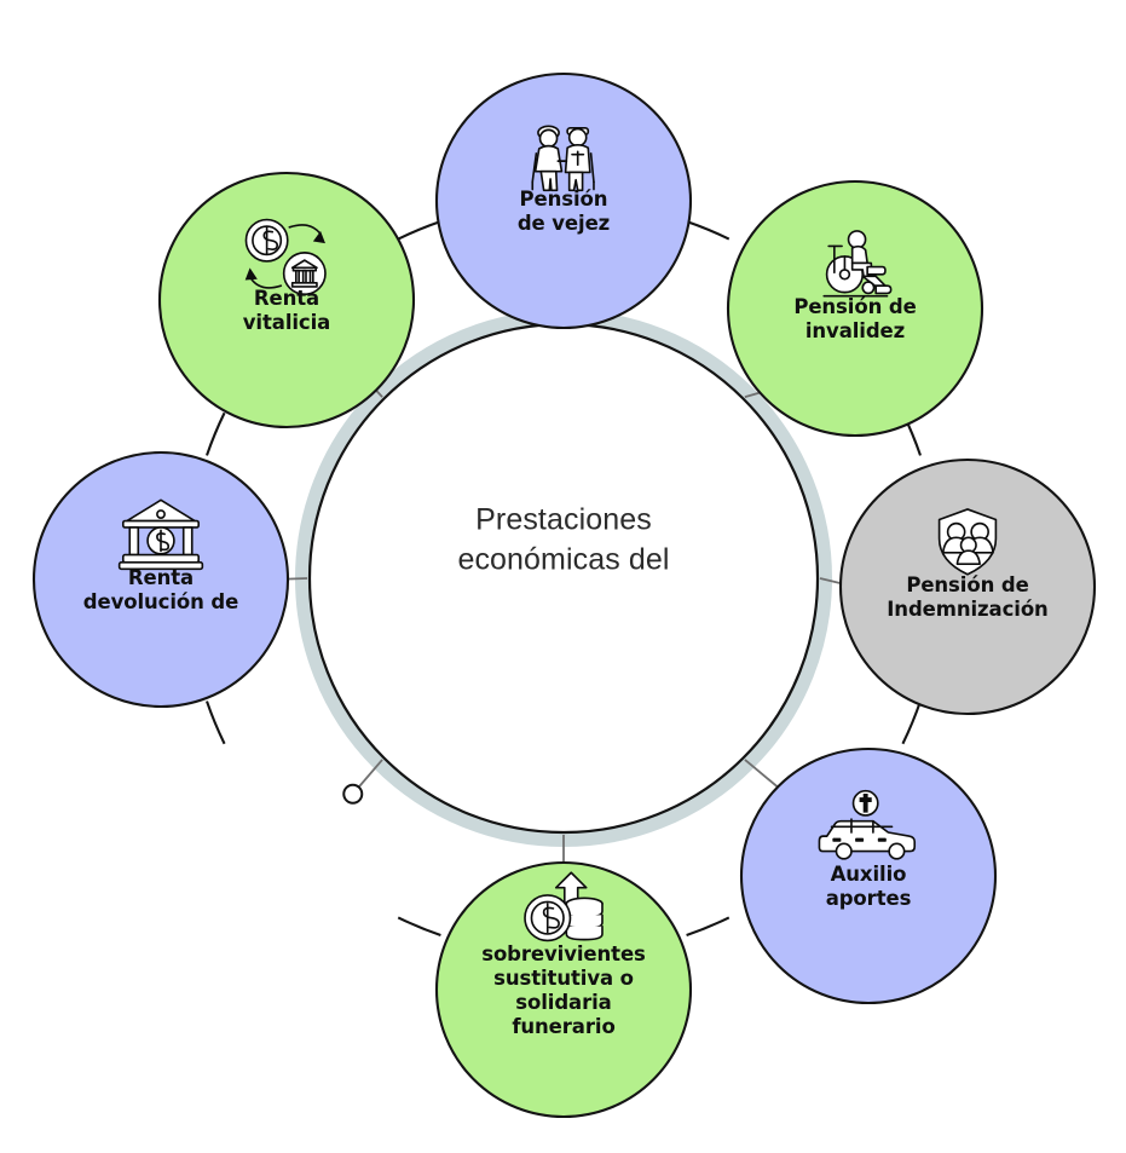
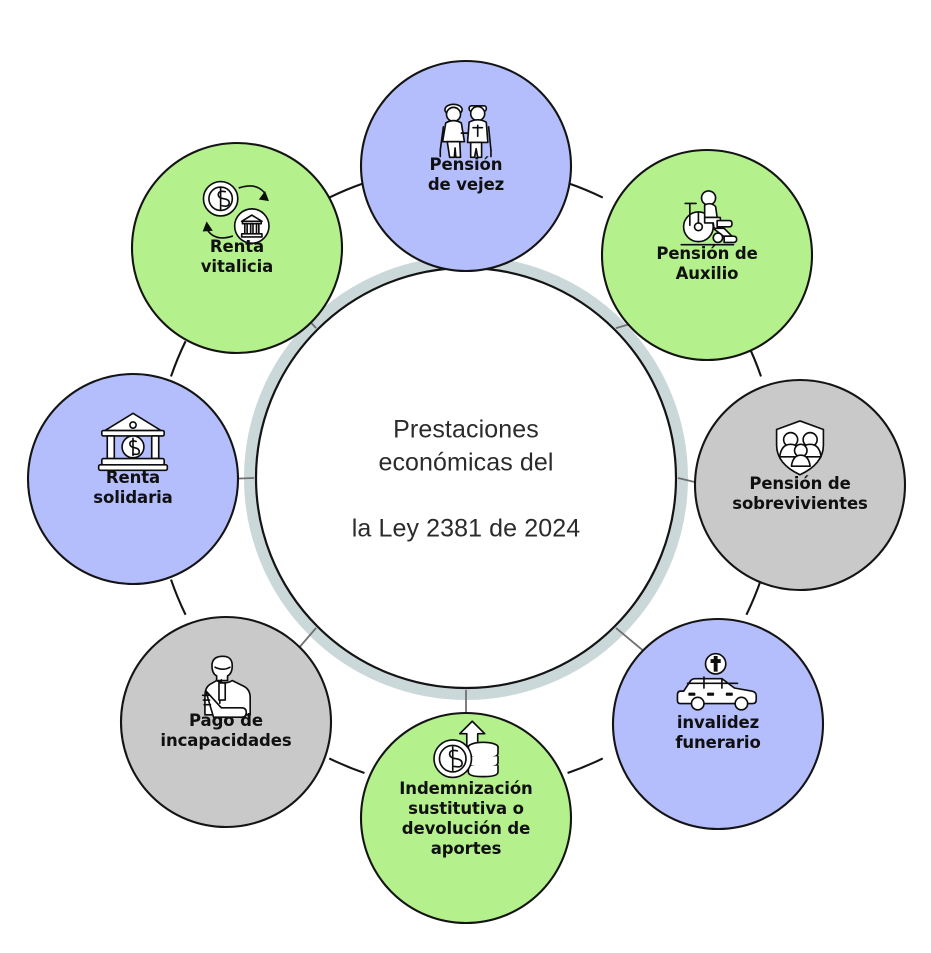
  Pensión
  de vejez
  Pensión de
- invalidez
+ Auxilio
  Pensión de
- Indemnización
+ sobrevivientes
- Auxilio
+ invalidez
- aportes
+ funerario
- sobrevivientes
+ Indemnización
  sustitutiva o
- solidaria
+ devolución de
- funerario
+ aportes
+ Pago de
+ incapacidades
  Renta
- devolución de
+ solidaria
  Renta
  vitalicia
  Prestaciones
  económicas del
+ la Ley 2381 de 2024
